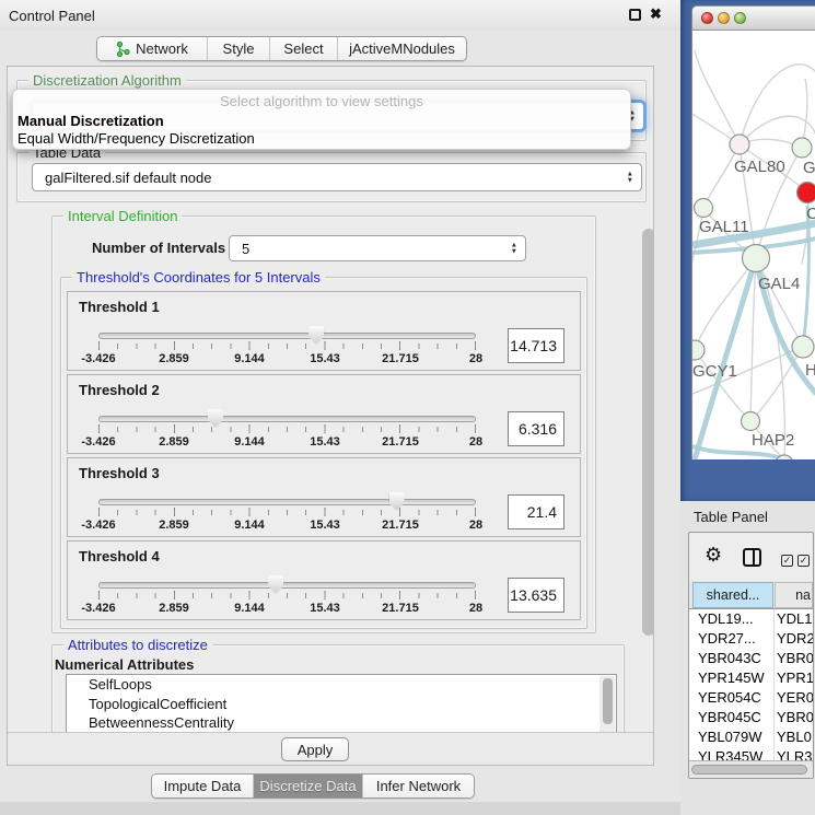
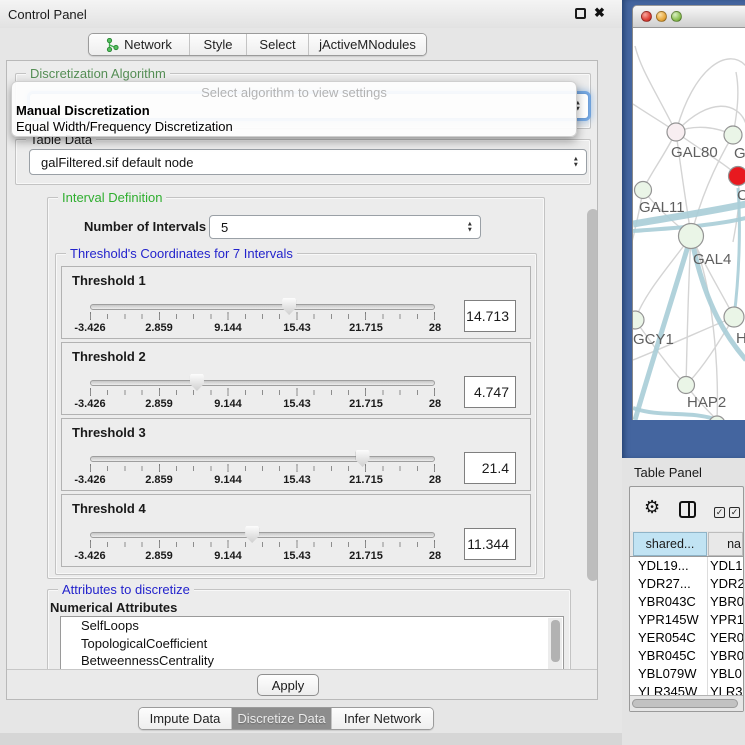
  Control Panel
  ✖
  Network
  Style
  Select
  jActiveMNodules
  Discretization Algorithm
  Select algorithm to view settings
  Manual Discretization
  Equal Width/Frequency Discretization
  Table Data
  galFiltered.sif default node
  Interval Definition
  Number of Intervals
  5
- Threshold's Coordinates for 5 Intervals
+ Threshold's Coordinates for 7 Intervals
  Threshold 1
  -3.426
  2.859
  9.144
  15.43
  21.715
  28
  14.713
  Threshold 2
  -3.426
  2.859
  9.144
  15.43
  21.715
  28
- 6.316
+ 4.747
  Threshold 3
  -3.426
  2.859
  9.144
  15.43
  21.715
  28
  21.4
  Threshold 4
  -3.426
  2.859
  9.144
  15.43
  21.715
  28
- 13.635
+ 11.344
  Attributes to discretize
  Numerical Attributes
  SelfLoops
  TopologicalCoefficient
  BetweennessCentrality
  Apply
  Impute Data
  Discretize Data
  Infer Network
  GAL80
  C
  GAL11
  GAL4
  GCY1
  H
  HAP2
  Table Panel
  ⚙
  ✓
  ✓
  shared...
  na
  YDL19...
  YDL1
  YDR27...
  YDR2
  YBR043C
  YBR0
  YPR145W
  YPR1
  YER054C
  YER0
  YBR045C
  YBR0
  YBL079W
  YBL0
  YLR345W
  YLR3
